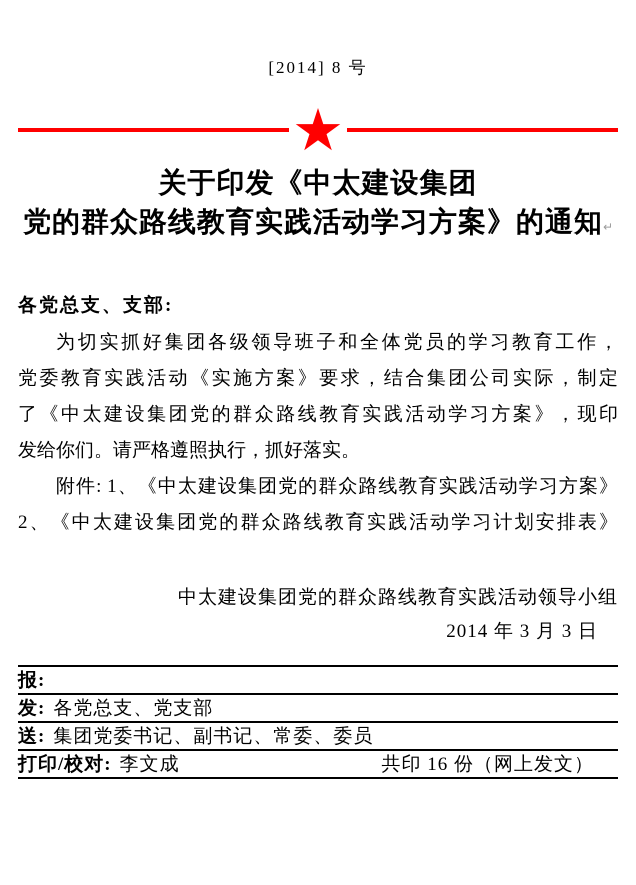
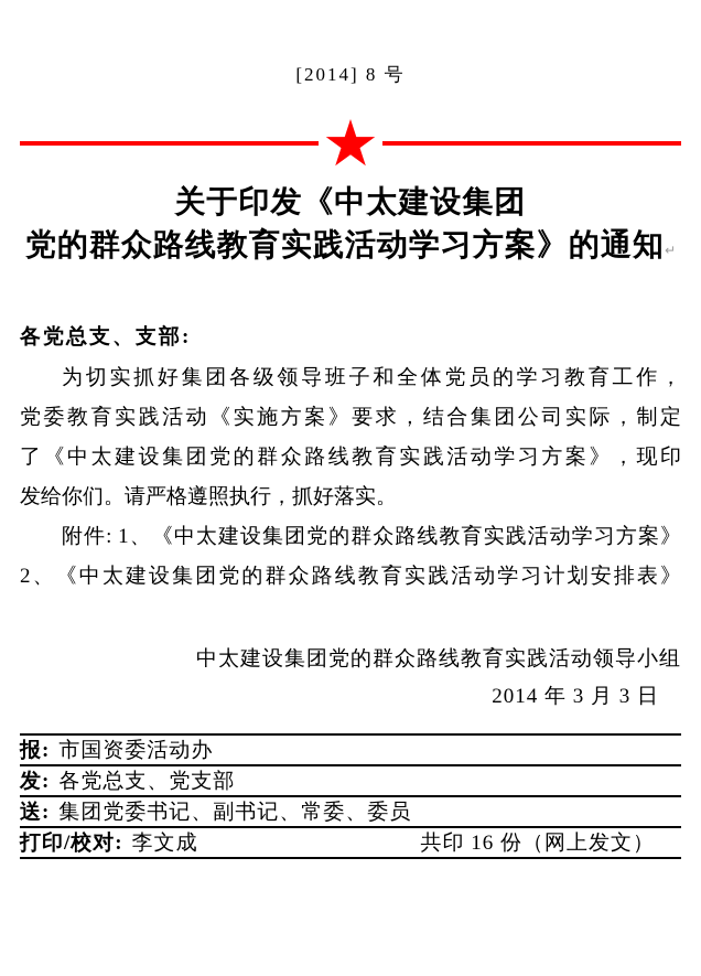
  [2014] 8 号
  ★
  关于印发《中太建设集团
  党的群众路线教育实践活动学习方案》的通知↵
  各党总支、支部:
  为切实抓好集团各级领导班子和全体党员的学习教育工作，
  党委教育实践活动《实施方案》要求，结合集团公司实际，制定
  了《中太建设集团党的群众路线教育实践活动学习方案》，现印
  发给你们。请严格遵照执行，抓好落实。
  附件: 1、《中太建设集团党的群众路线教育实践活动学习方案》
  2、《中太建设集团党的群众路线教育实践活动学习计划安排表》
  中太建设集团党的群众路线教育实践活动领导小组
  2014 年 3 月 3 日
  报:
+ 市国资委活动办
  发:
  各党总支、党支部
  送:
  集团党委书记、副书记、常委、委员
  打印/校对:
  李文成
  共印 16 份（网上发文）
